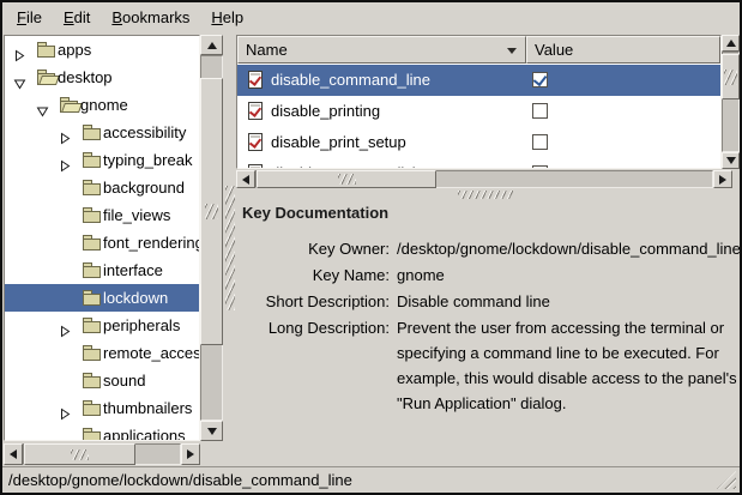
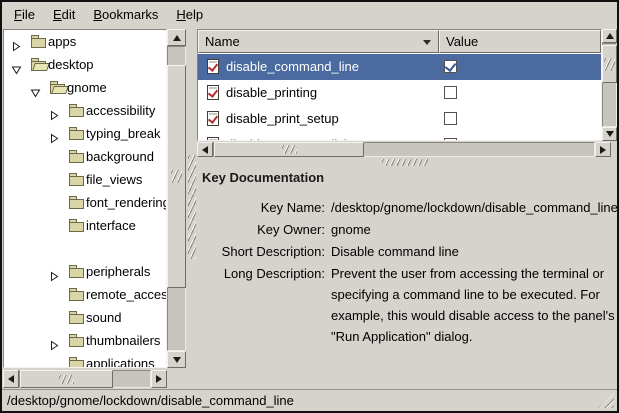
  File Edit Bookmarks Help
  apps
  desktop
  gnome
  accessibility
  typing_break
  background
  file_views
  font_renderin
  interface
- lockdown
  peripherals
  remote_acces
  sound
  thumbnailers
  applications
  Name
  Value
  disable_command_line
  disable_printing
  disable_print_setup
  Key Documentation
- Key Owner:
+ Key Name:
  /desktop/gnome/lockdown/disable_command_line
- Key Name:
+ Key Owner:
  gnome
  Short Description:
  Disable command line
  Long Description:
  Prevent the user from accessing the terminal or specifying a command line to be executed. For example, this would disable access to the panel's "Run Application" dialog.
  /desktop/gnome/lockdown/disable_command_line
